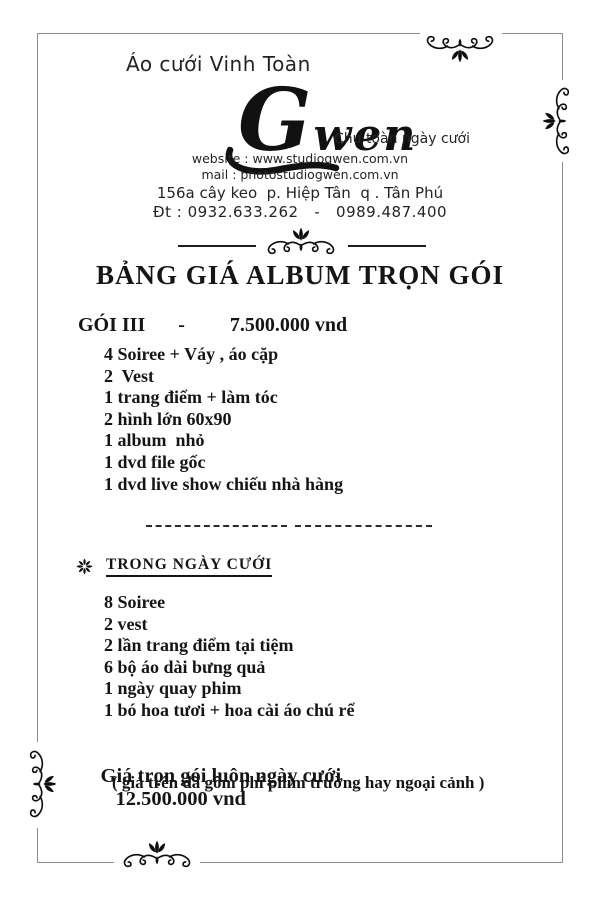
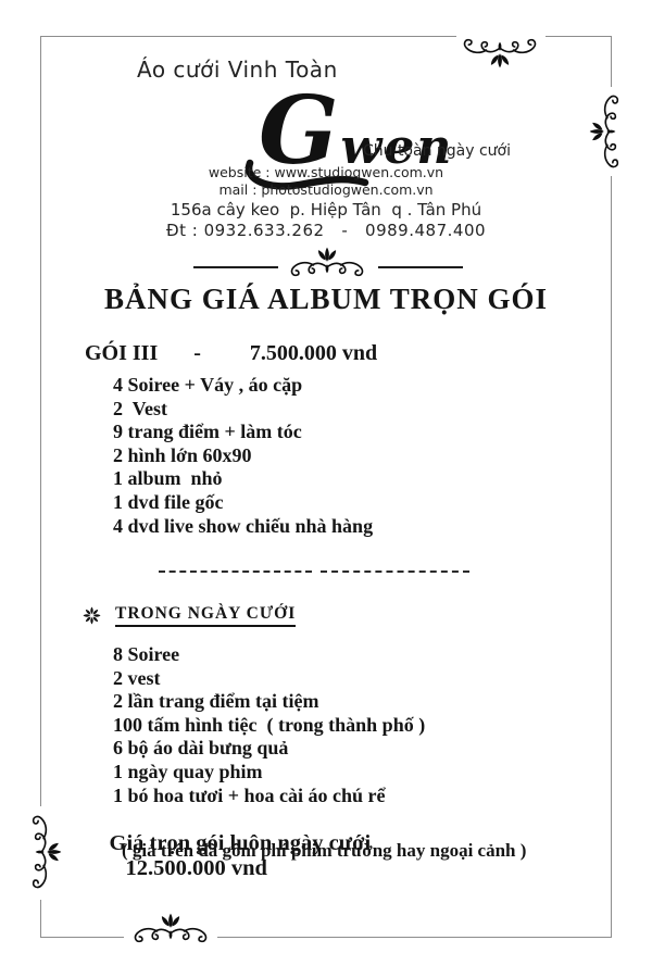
  Áo cưới Vinh Toàn
  Gwen
  Chu toàn ngày cưới
  website : www.studiogwen.com.vn
  mail : photostudiogwen.com.vn
  156a cây keo p. Hiệp Tân q . Tân Phú
  Đt : 0932.633.262 - 0989.487.400
  BẢNG GIÁ ALBUM TRỌN GÓI
  GÓI III - 7.500.000 vnd
  4 Soiree + Váy , áo cặp
  2 Vest
- 1 trang điểm + làm tóc
+ 9 trang điểm + làm tóc
  2 hình lớn 60x90
  1 album nhỏ
  1 dvd file gốc
- 1 dvd live show chiếu nhà hàng
+ 4 dvd live show chiếu nhà hàng
  TRONG NGÀY CƯỚI
  8 Soiree
  2 vest
  2 lần trang điểm tại tiệm
+ 100 tấm hình tiệc ( trong thành phố )
  6 bộ áo dài bưng quả
  1 ngày quay phim
  1 bó hoa tươi + hoa cài áo chú rể
  Giá trọn gói luôn ngày cưới 12.500.000 vnd
  ( giá trên đã gồm phí phim trường hay ngoại cảnh )
